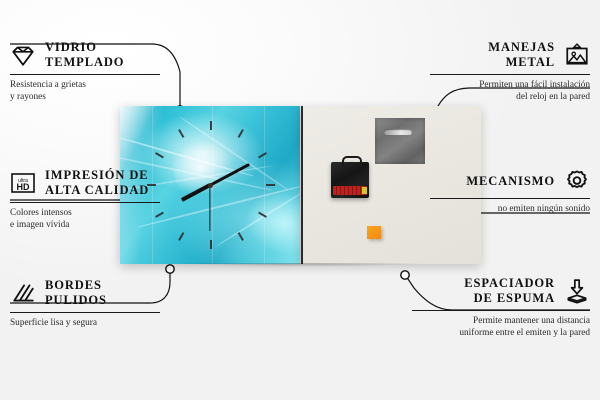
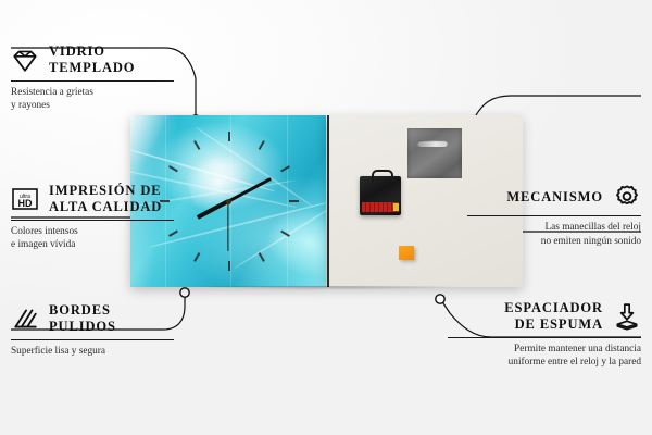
  VIDRIO
  TEMPLADO
  Resistencia a grietas
  y rayones
  HD
  IMPRESIÓN DE
  ALTA CALIDAD
  Colores intensos
  e imagen vívida
  BORDES
  PULIDOS
  Superficie lisa y segura
- MANEJAS
- METAL
- Permiten una fácil instalación
- del reloj en la pared
  MECANISMO
+ Las manecillas del reloj
  no emiten ningún sonido
  ESPACIADOR
  DE ESPUMA
  Permite mantener una distancia
- uniforme entre el emiten y la pared
+ uniforme entre el reloj y la pared
